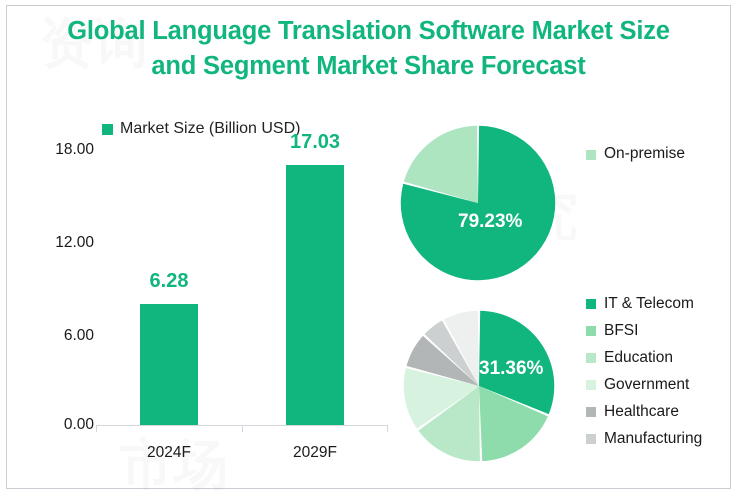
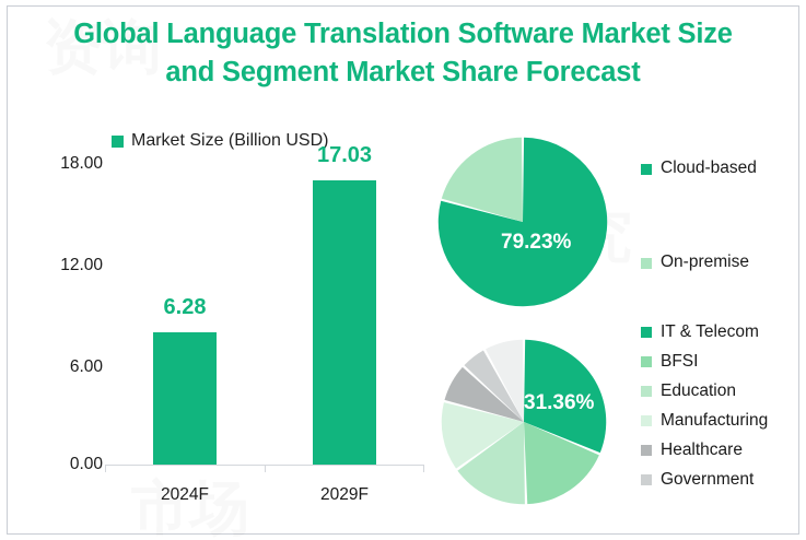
  资询
  市场
  Global Language Translation Software Market Size
  and Segment Market Share Forecast
  Market Size (Billion USD)
  18.00
  12.00
  6.00
  0.00
  6.28
  17.03
  2024F
  2029F
  79.23%
+ Cloud-based
  On-premise
  31.36%
  IT & Telecom
  BFSI
  Education
- Government
+ Manufacturing
  Healthcare
- Manufacturing
+ Government
